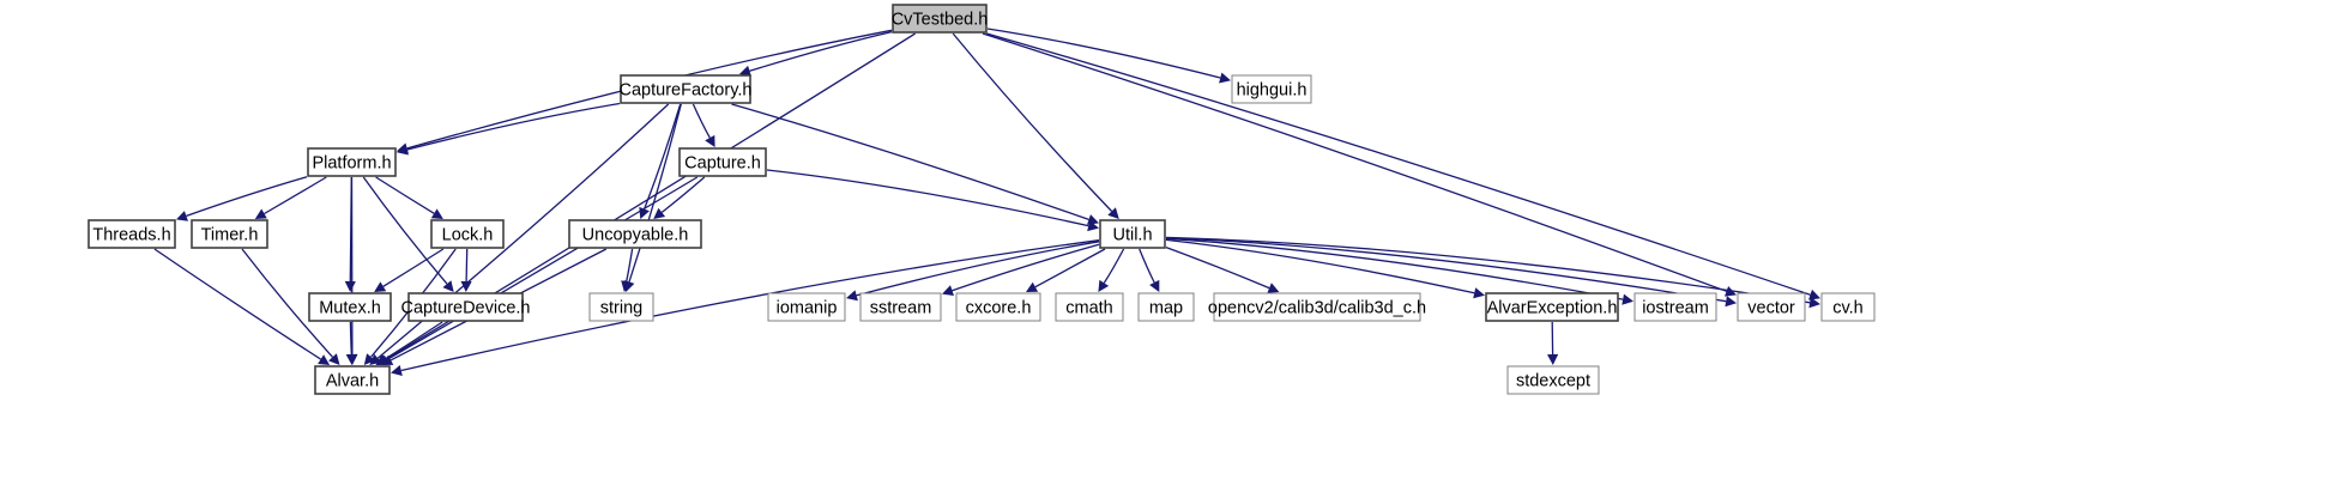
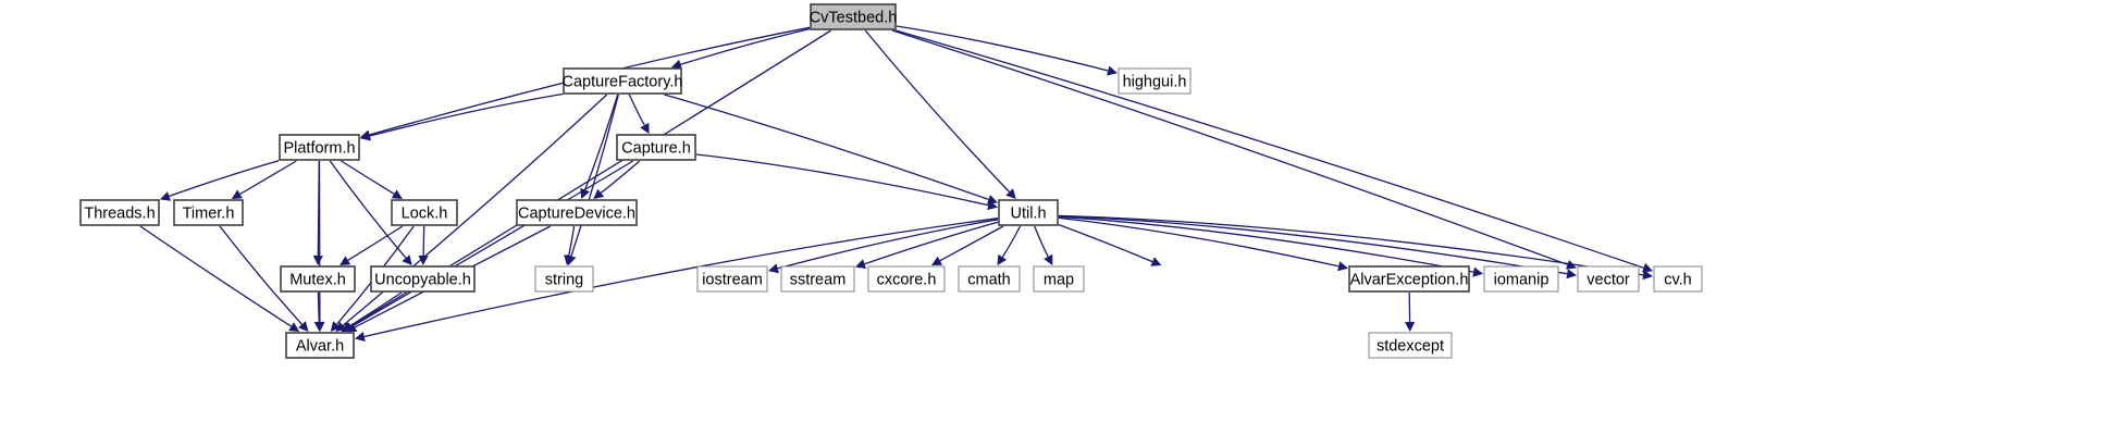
  CvTestbed.h
  CaptureFactory.h
  highgui.h
  Platform.h
  Capture.h
  Threads.h
  Timer.h
  Lock.h
- Uncopyable.h
+ CaptureDevice.h
  Util.h
  Mutex.h
- CaptureDevice.h
+ Uncopyable.h
  string
- iomanip
+ iostream
  sstream
  cxcore.h
  cmath
  map
- opencv2/calib3d/calib3d_c.h
  AlvarException.h
- iostream
+ iomanip
  vector
  cv.h
  Alvar.h
  stdexcept
